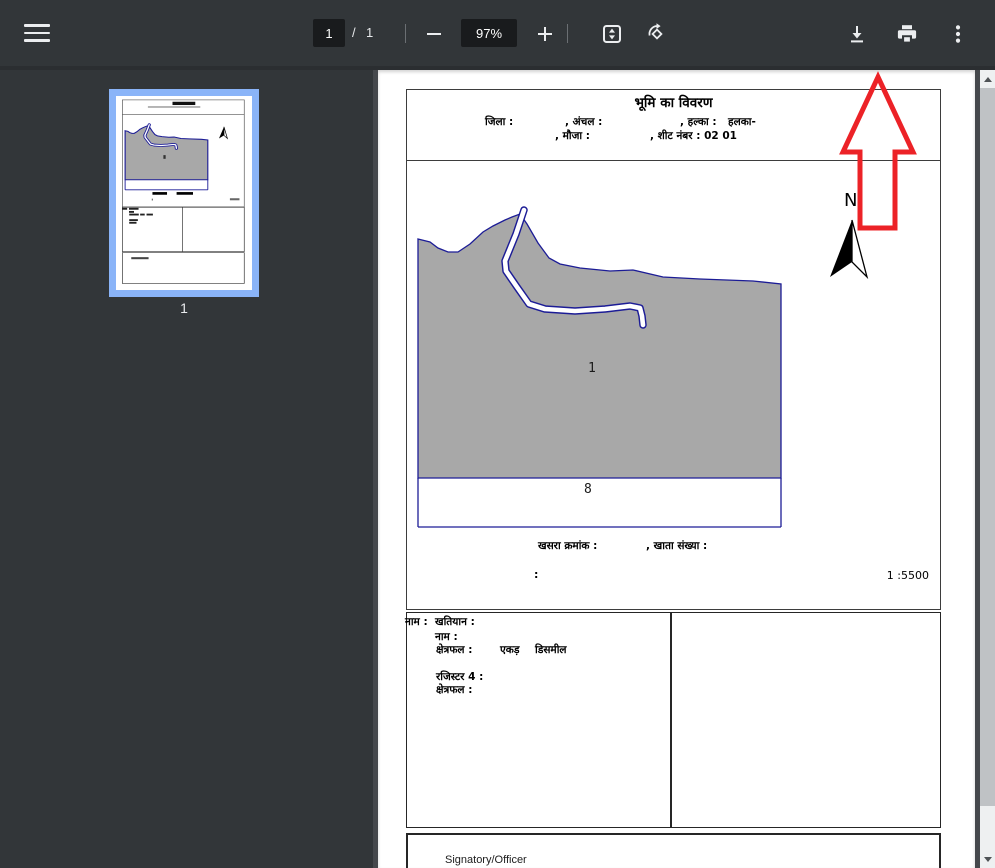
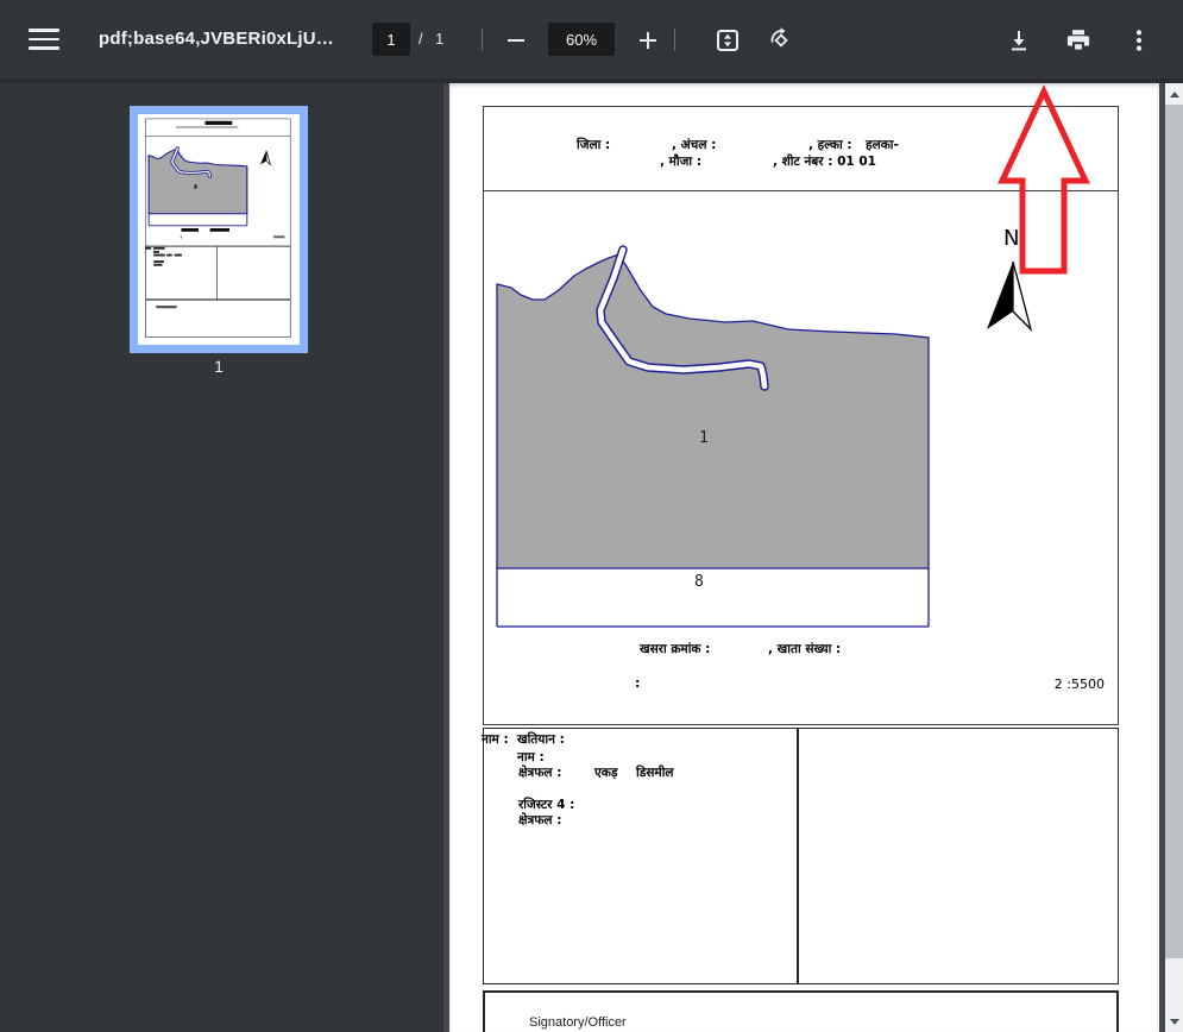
+ pdf;base64,JVBERi0xLjU…
  1
  /
  1
- 97%
+ 60%
  1
  N
- भूमि का विवरण
  जिला :
  , अंचल :
  , हल्का :
  हलका-
  , मौजा :
- , शीट नंबर : 02 01
+ , शीट नंबर : 01 01
  1
  8
  खसरा क्रमांक :
  , खाता संख्या :
  :
- 1 :5500
+ 2 :5500
  नाम :
  खतियान :
  नाम :
  क्षेत्रफल :
  एकड़
  डिसमील
  रजिस्टर 4 :
  क्षेत्रफल :
  Signatory/Officer
